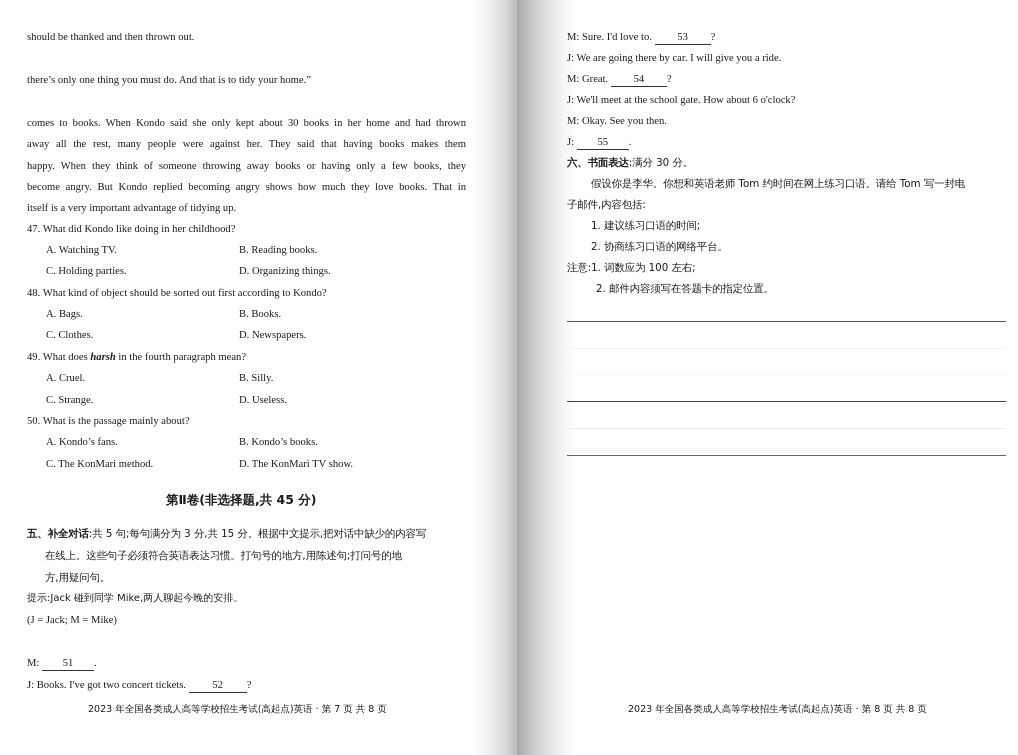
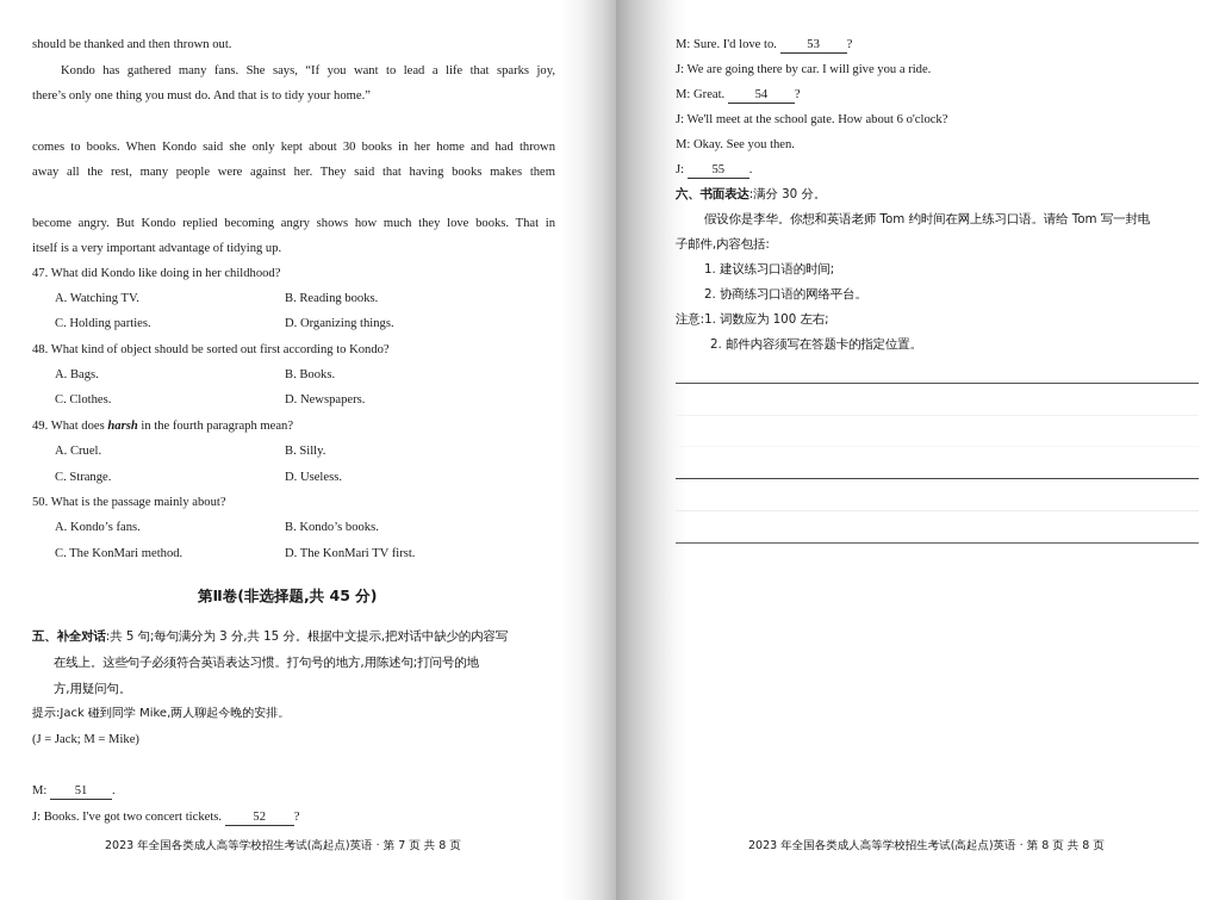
  should be thanked and then thrown out.
+ Kondo has gathered many fans. She says, “If you want to lead a life that sparks joy,
  there’s only one thing you must do. And that is to tidy your home.”
  comes to books. When Kondo said she only kept about 30 books in her home and had thrown
  away all the rest, many people were against her. They said that having books makes them
- happy. When they think of someone throwing away books or having only a few books, they
  become angry. But Kondo replied becoming angry shows how much they love books. That in
  itself is a very important advantage of tidying up.
  47. What did Kondo like doing in her childhood?
  A. Watching TV.
  B. Reading books.
  C. Holding parties.
  D. Organizing things.
  48. What kind of object should be sorted out first according to Kondo?
  A. Bags.
  B. Books.
  C. Clothes.
  D. Newspapers.
  49. What does harsh in the fourth paragraph mean?
  A. Cruel.
  B. Silly.
  C. Strange.
  D. Useless.
  50. What is the passage mainly about?
  A. Kondo’s fans.
  B. Kondo’s books.
  C. The KonMari method.
- D. The KonMari TV show.
+ D. The KonMari TV first.
  第Ⅱ卷(非选择题,共 45 分)
  五、补全对话:共 5 句;每句满分为 3 分,共 15 分。根据中文提示,把对话中缺少的内容写
  在线上。这些句子必须符合英语表达习惯。打句号的地方,用陈述句;打问号的地
  方,用疑问句。
  提示:Jack 碰到同学 Mike,两人聊起今晚的安排。
  (J = Jack; M = Mike)
  M: 51 .
  J: Books. I've got two concert tickets. 52 ?
  2023 年全国各类成人高等学校招生考试(高起点)英语 · 第 7 页 共 8 页
  M: Sure. I'd love to. 53 ?
  J: We are going there by car. I will give you a ride.
  M: Great. 54 ?
  J: We'll meet at the school gate. How about 6 o'clock?
  M: Okay. See you then.
  J: 55 .
  六、书面表达:满分 30 分。
  假设你是李华。你想和英语老师 Tom 约时间在网上练习口语。请给 Tom 写一封电
  子邮件,内容包括:
  1. 建议练习口语的时间;
  2. 协商练习口语的网络平台。
  注意:1. 词数应为 100 左右;
  2. 邮件内容须写在答题卡的指定位置。
  2023 年全国各类成人高等学校招生考试(高起点)英语 · 第 8 页 共 8 页
